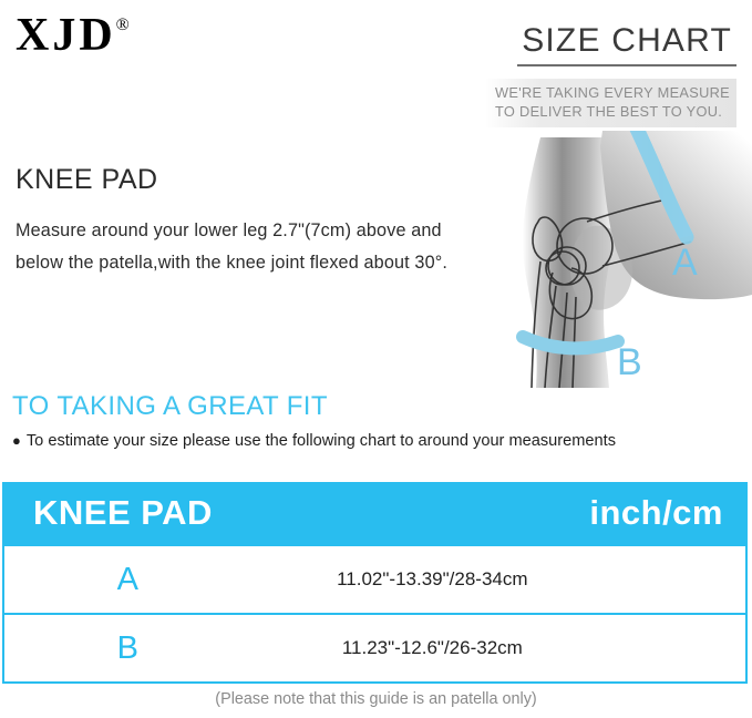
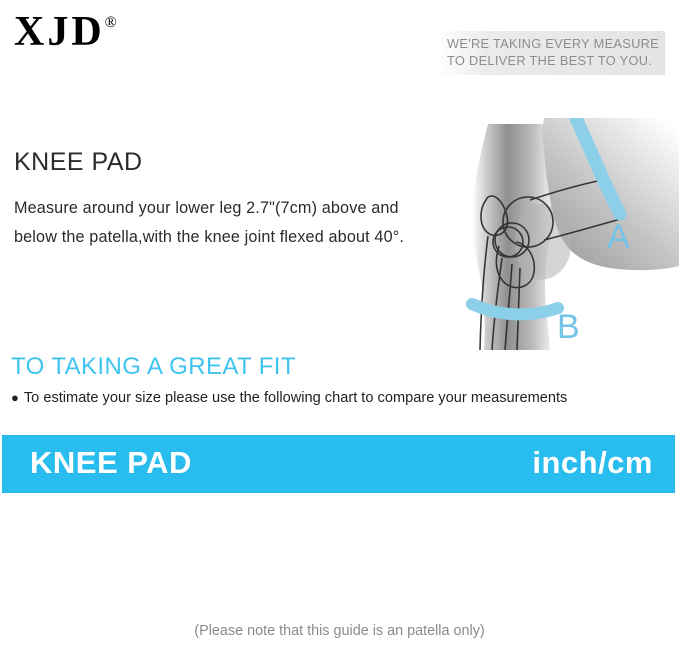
  XJD®
- SIZE CHART
  WE'RE TAKING EVERY MEASURE
  TO DELIVER THE BEST TO YOU.
  KNEE PAD
- Measure around your lower leg 2.7"(7cm) above and below the patella,with the knee joint flexed about 30°.
+ Measure around your lower leg 2.7"(7cm) above and below the patella,with the knee joint flexed about 40°.
  A
  B
  TO TAKING A GREAT FIT
- ● To estimate your size please use the following chart to around your measurements
+ ● To estimate your size please use the following chart to compare your measurements
  KNEE PAD	inch/cm
- A	11.02"-13.39"/28-34cm
- B	11.23"-12.6"/26-32cm
  (Please note that this guide is an patella only)
